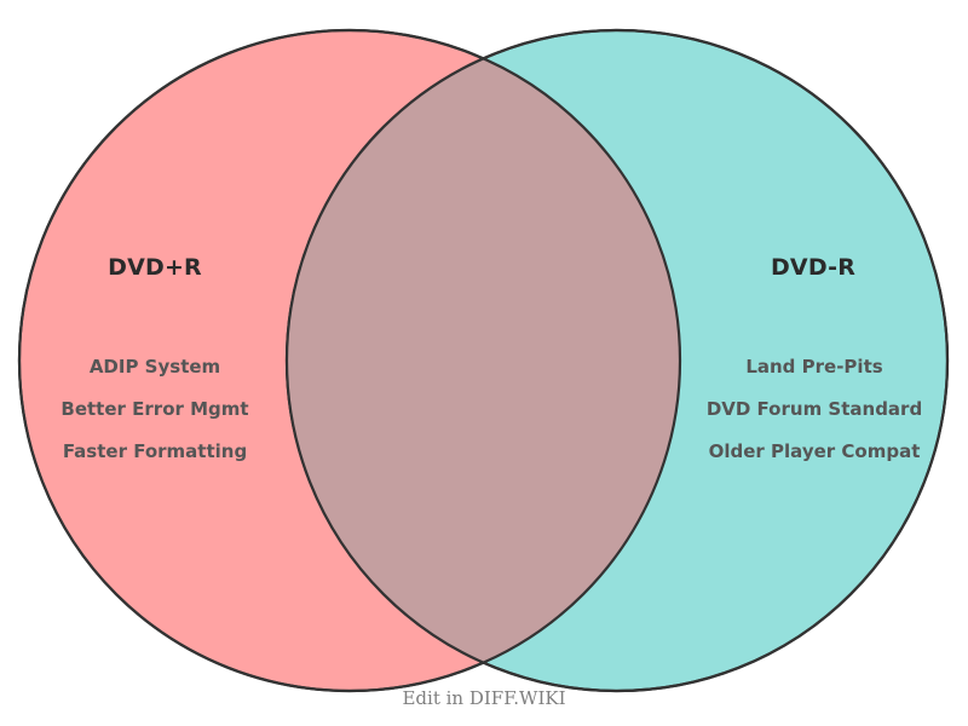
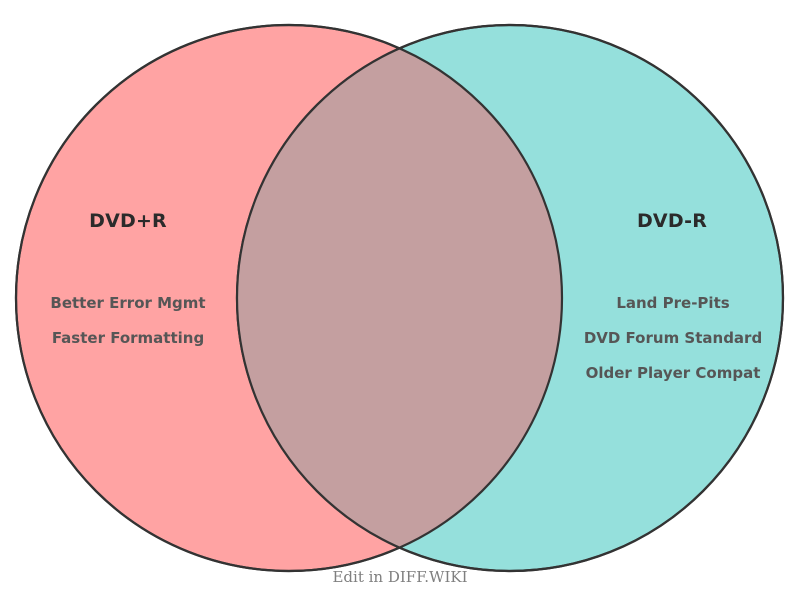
  DVD+R
  DVD-R
- ADIP System
  Better Error Mgmt
  Faster Formatting
  Land Pre-Pits
  DVD Forum Standard
  Older Player Compat
  Edit in DIFF.WIKI
